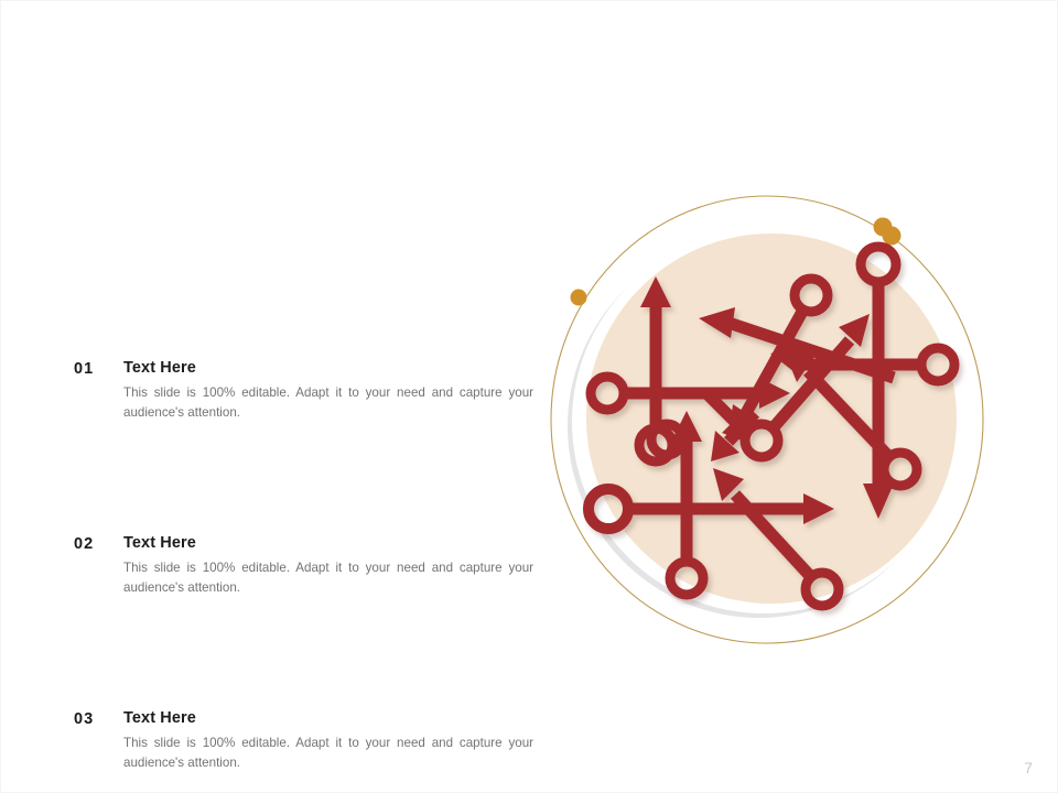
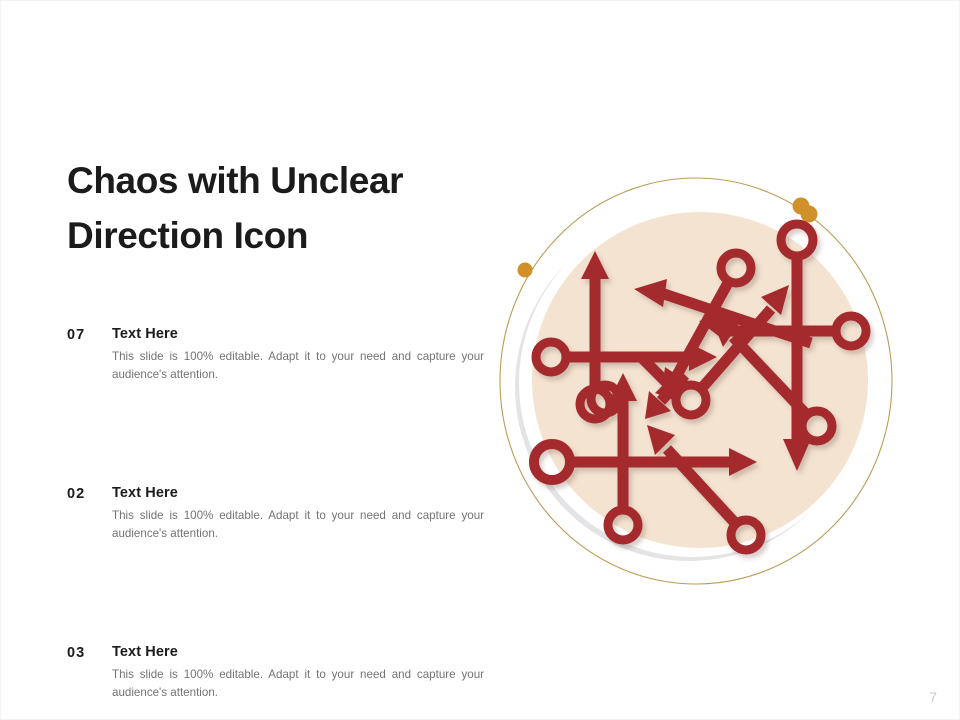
+ Chaos with Unclear
+ Direction Icon
- 01
+ 07
  Text Here
  This slide is 100% editable. Adapt it to your need and capture your audience's attention.
  02
  Text Here
  This slide is 100% editable. Adapt it to your need and capture your audience's attention.
  03
  Text Here
  This slide is 100% editable. Adapt it to your need and capture your audience's attention.
  7
